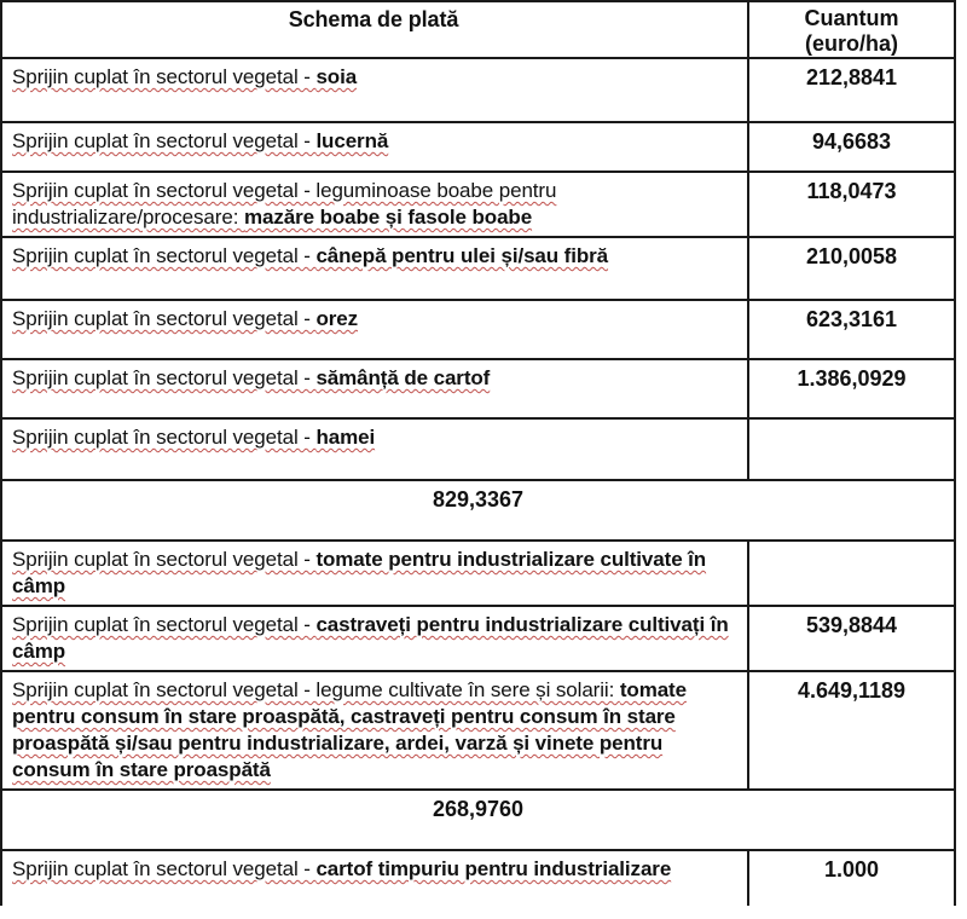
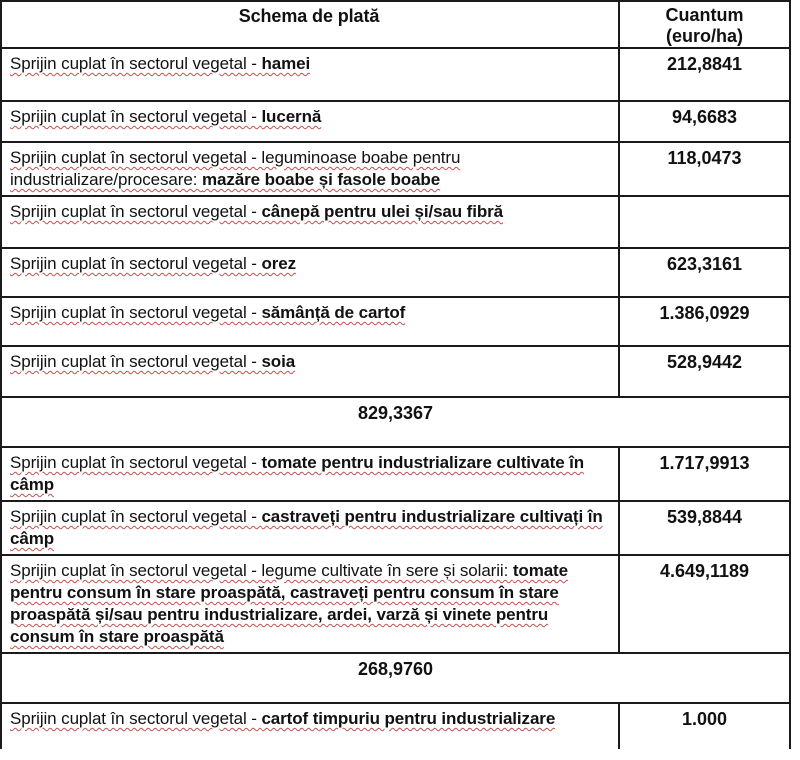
  Schema de plată
  Cuantum
  (euro/ha)
- Sprijin cuplat în sectorul vegetal - soia
+ Sprijin cuplat în sectorul vegetal - hamei
  212,8841
  Sprijin cuplat în sectorul vegetal - lucernă
  94,6683
  Sprijin cuplat în sectorul vegetal - leguminoase boabe pentru industrializare/procesare: mazăre boabe și fasole boabe
  118,0473
  Sprijin cuplat în sectorul vegetal - cânepă pentru ulei și/sau fibră
- 210,0058
  Sprijin cuplat în sectorul vegetal - orez
  623,3161
  Sprijin cuplat în sectorul vegetal - sămânță de cartof
  1.386,0929
- Sprijin cuplat în sectorul vegetal - hamei
+ Sprijin cuplat în sectorul vegetal - soia
+ 528,9442
  829,3367
  Sprijin cuplat în sectorul vegetal - tomate pentru industrializare cultivate în câmp
+ 1.717,9913
  Sprijin cuplat în sectorul vegetal - castraveți pentru industrializare cultivați în câmp
  539,8844
  Sprijin cuplat în sectorul vegetal - legume cultivate în sere și solarii: tomate pentru consum în stare proaspătă, castraveți pentru consum în stare proaspătă și/sau pentru industrializare, ardei, varză și vinete pentru consum în stare proaspătă
  4.649,1189
  268,9760
  Sprijin cuplat în sectorul vegetal - cartof timpuriu pentru industrializare
  1.000
